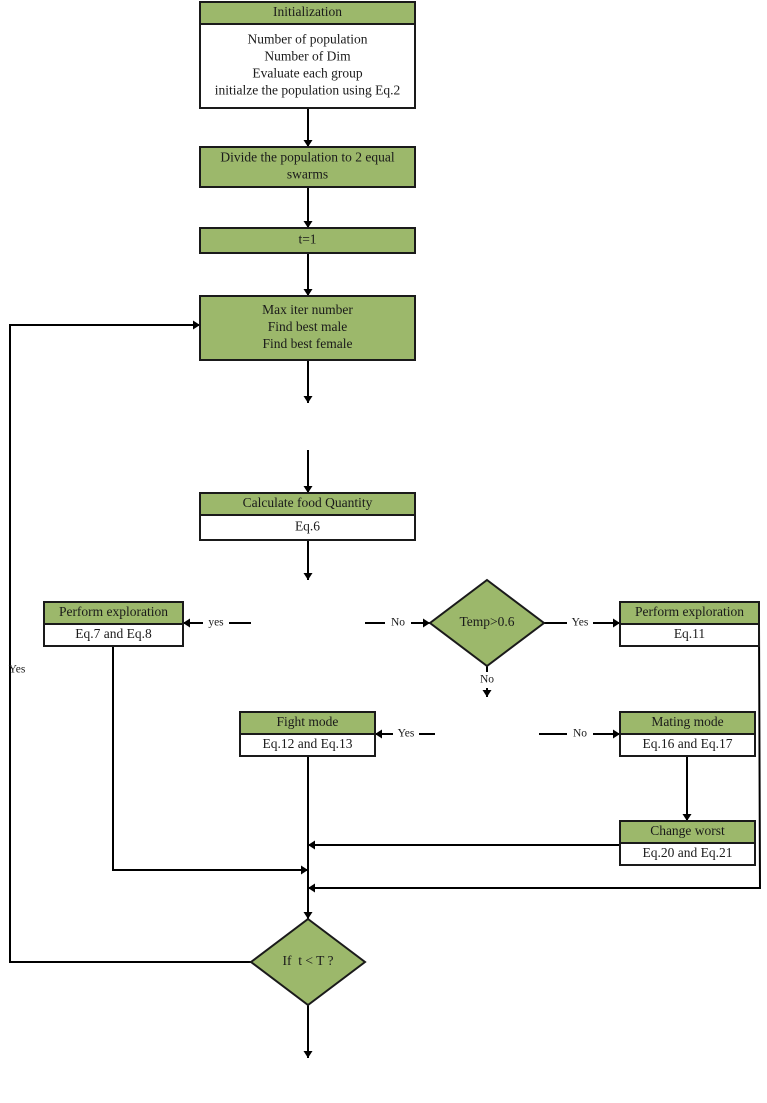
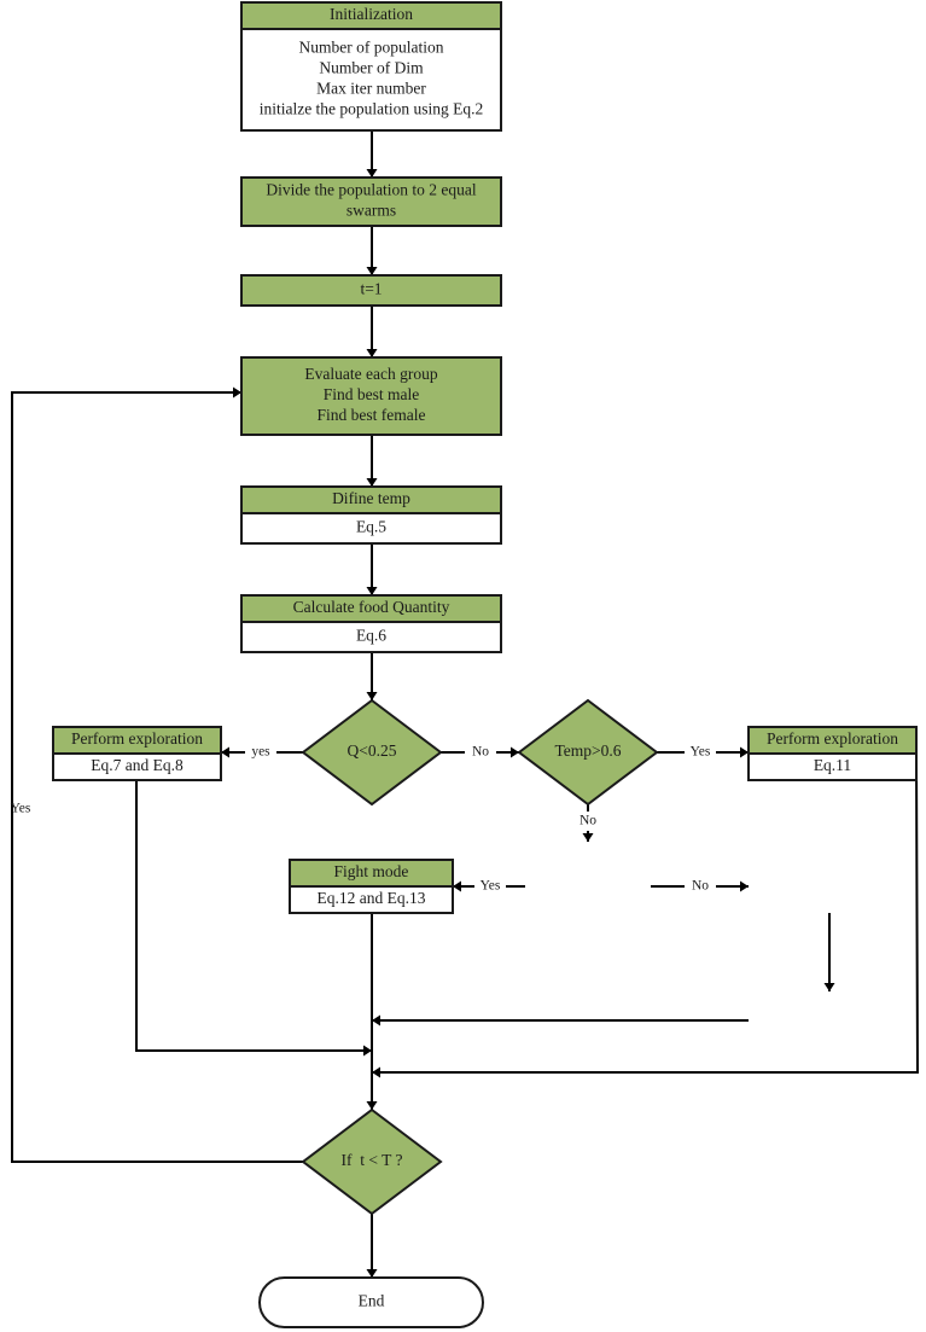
  yes
  No
  Yes
  No
  Yes
  No
  Yes
  Initialization
  Number of population
  Number of Dim
- Evaluate each group
+ Max iter number
  initialze the population using Eq.2
  Divide the population to 2 equal
  swarms
  t=1
- Max iter number
+ Evaluate each group
  Find best male
  Find best female
+ Difine temp
+ Eq.5
  Calculate food Quantity
  Eq.6
+ Q<0.25
  Perform exploration
  Eq.7 and Eq.8
  Temp>0.6
  Perform exploration
  Eq.11
  Fight mode
  Eq.12 and Eq.13
- Mating mode
- Eq.16 and Eq.17
- Change worst
- Eq.20 and Eq.21
  If t < T ?
+ End
